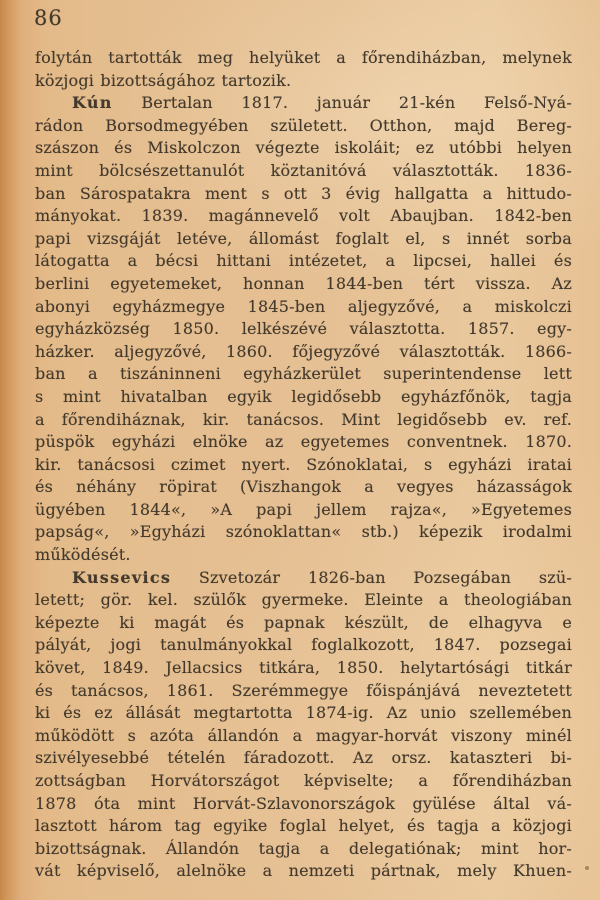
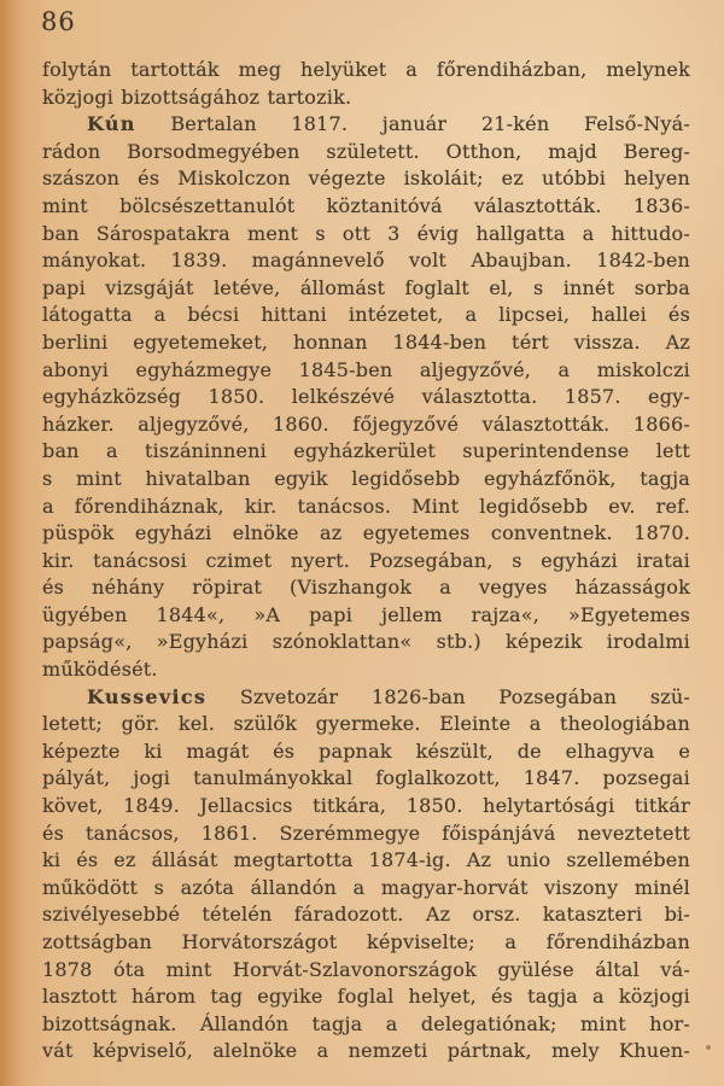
  86
  folytán tartották meg helyüket a főrendiházban, melynek
  közjogi bizottságához tartozik.
  Kún Bertalan 1817. január 21-kén Felső-Nyá-
  rádon Borsodmegyében született. Otthon, majd Bereg-
  szászon és Miskolczon végezte iskoláit; ez utóbbi helyen
  mint bölcsészettanulót köztanitóvá választották. 1836-
  ban Sárospatakra ment s ott 3 évig hallgatta a hittudo-
  mányokat. 1839. magánnevelő volt Abaujban. 1842-ben
  papi vizsgáját letéve, állomást foglalt el, s innét sorba
  látogatta a bécsi hittani intézetet, a lipcsei, hallei és
  berlini egyetemeket, honnan 1844-ben tért vissza. Az
  abonyi egyházmegye 1845-ben aljegyzővé, a miskolczi
  egyházközség 1850. lelkészévé választotta. 1857. egy-
  házker. aljegyzővé, 1860. főjegyzővé választották. 1866-
  ban a tiszáninneni egyházkerület superintendense lett
  s mint hivatalban egyik legidősebb egyházfőnök, tagja
  a főrendiháznak, kir. tanácsos. Mint legidősebb ev. ref.
  püspök egyházi elnöke az egyetemes conventnek. 1870.
- kir. tanácsosi czimet nyert. Szónoklatai, s egyházi iratai
+ kir. tanácsosi czimet nyert. Pozsegában, s egyházi iratai
  és néhány röpirat (Viszhangok a vegyes házasságok
  ügyében 1844«, »A papi jellem rajza«, »Egyetemes
  papság«, »Egyházi szónoklattan« stb.) képezik irodalmi
  működését.
  Kussevics Szvetozár 1826-ban Pozsegában szü-
  letett; gör. kel. szülők gyermeke. Eleinte a theologiában
  képezte ki magát és papnak készült, de elhagyva e
  pályát, jogi tanulmányokkal foglalkozott, 1847. pozsegai
  követ, 1849. Jellacsics titkára, 1850. helytartósági titkár
  és tanácsos, 1861. Szerémmegye főispánjává neveztetett
  ki és ez állását megtartotta 1874-ig. Az unio szellemében
  működött s azóta állandón a magyar-horvát viszony minél
  szivélyesebbé tételén fáradozott. Az orsz. kataszteri bi-
  zottságban Horvátországot képviselte; a főrendiházban
  1878 óta mint Horvát-Szlavonországok gyülése által vá-
  lasztott három tag egyike foglal helyet, és tagja a közjogi
  bizottságnak. Állandón tagja a delegatiónak; mint hor-
  vát képviselő, alelnöke a nemzeti pártnak, mely Khuen-
